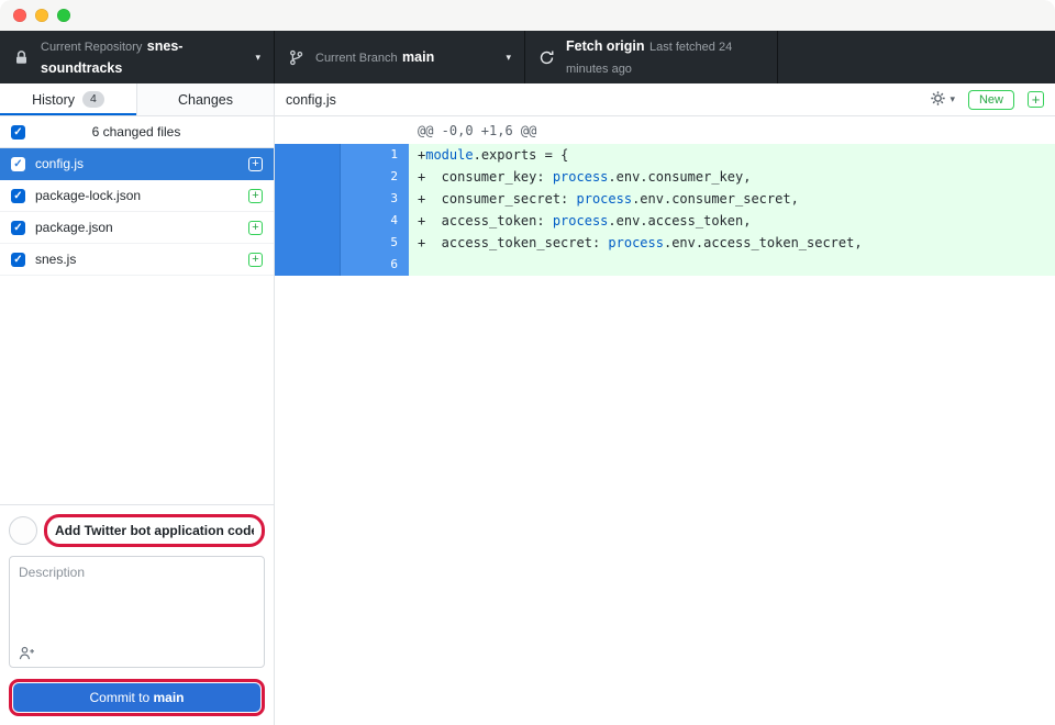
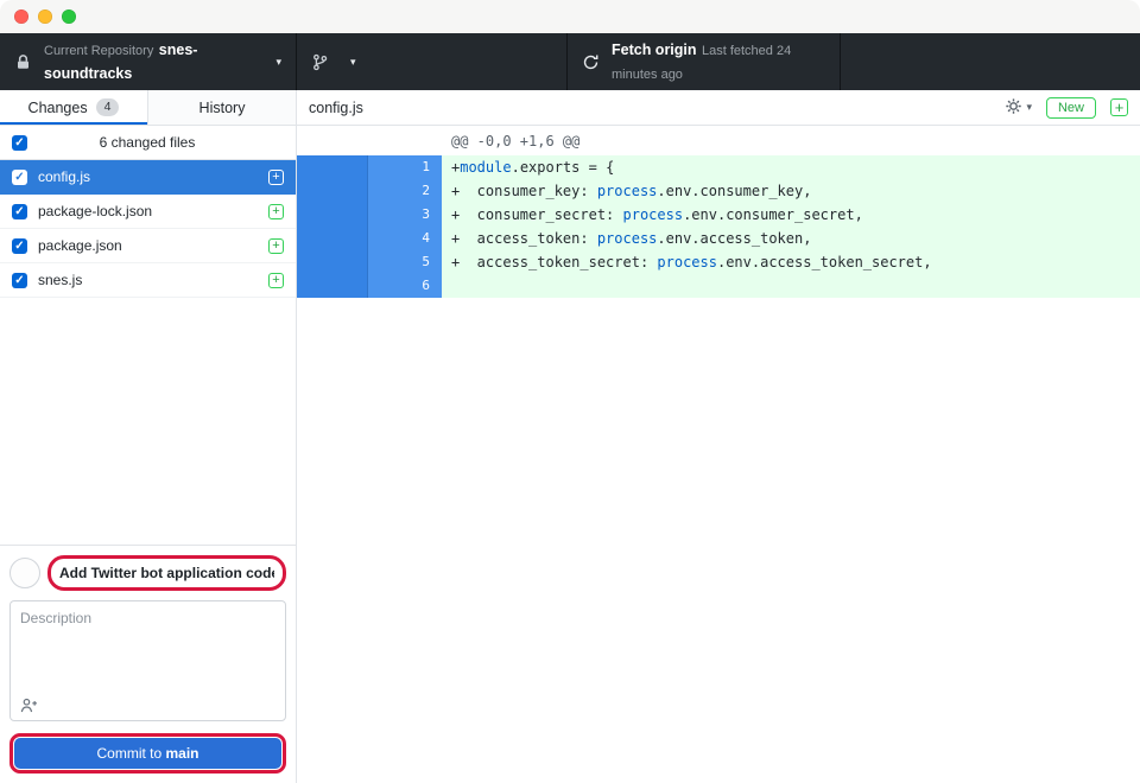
  Current Repository snes-soundtracks
  ▾
- Current Branch main
  ▾
  Fetch origin Last fetched 24 minutes ago
- History
+ Changes
  4
- Changes
+ History
  6 changed files
  config.js
  package-lock.json
  package.json
  snes.js
  Add Twitter bot application cod
  Description
  Commit to
  main
  config.js
  ▾
  New
  @@ -0,0 +1,6 @@
  1
  +module.exports = {
  2
  + consumer_key: process.env.consumer_key,
  3
  + consumer_secret: process.env.consumer_secret,
  4
  + access_token: process.env.access_token,
  5
  + access_token_secret: process.env.access_token_secret,
  6
